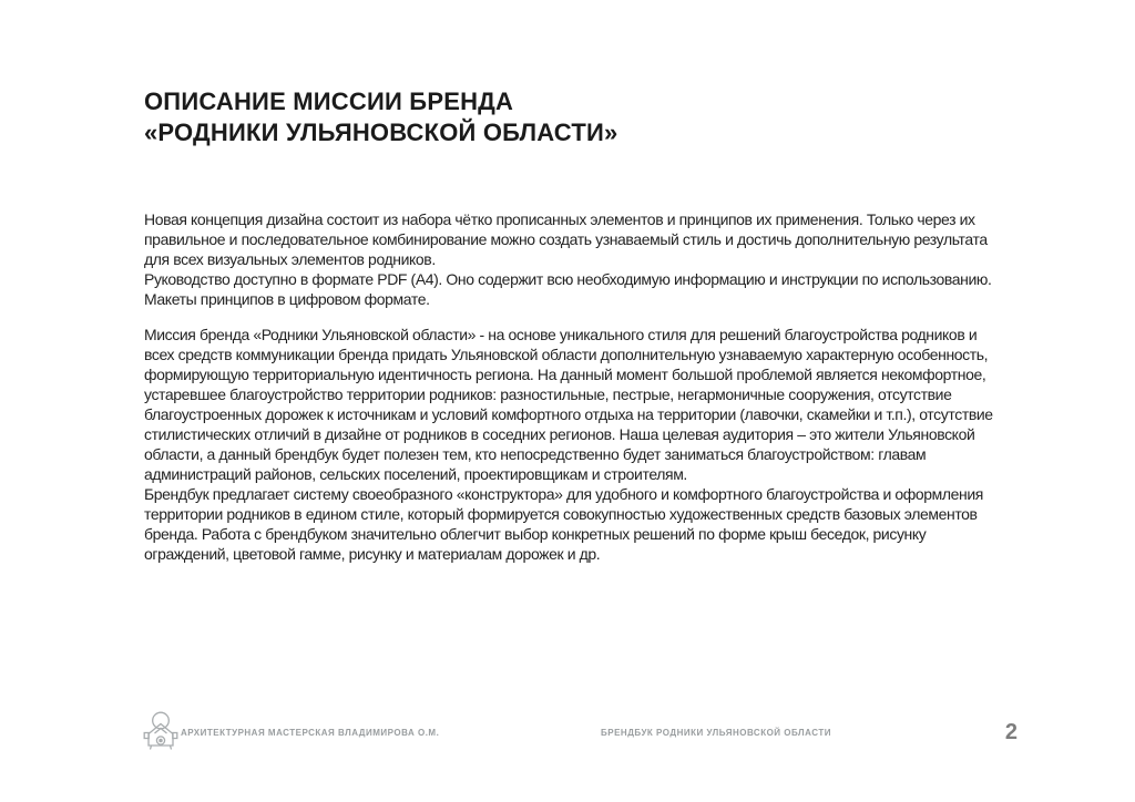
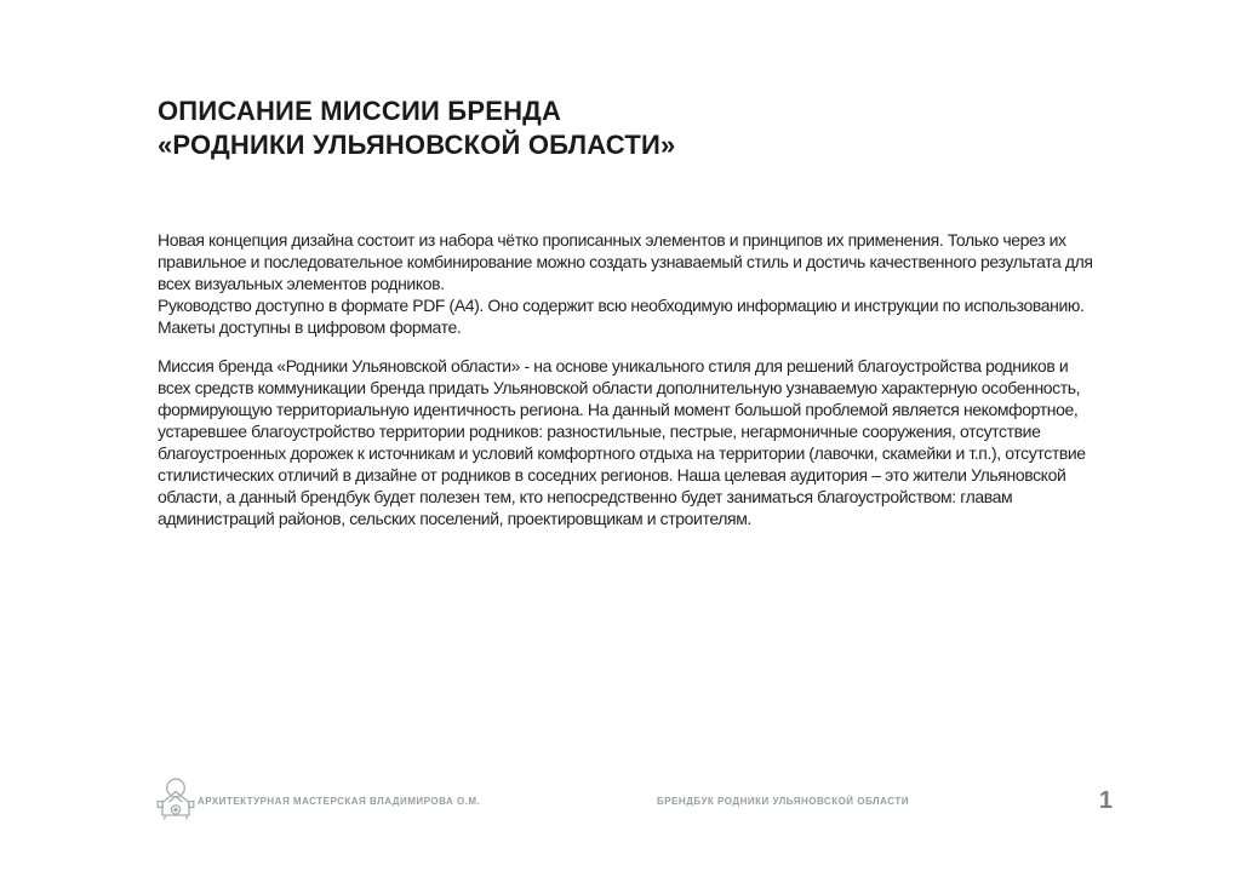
  ОПИСАНИЕ МИССИИ БРЕНДА
  «РОДНИКИ УЛЬЯНОВСКОЙ ОБЛАСТИ»
- Новая концепция дизайна состоит из набора чётко прописанных элементов и принципов их применения. Только через их правильное и последовательное комбинирование можно создать узнаваемый стиль и достичь дополнительную результата для всех визуальных элементов родников.
+ Новая концепция дизайна состоит из набора чётко прописанных элементов и принципов их применения. Только через их правильное и последовательное комбинирование можно создать узнаваемый стиль и достичь качественного результата для всех визуальных элементов родников.
  Руководство доступно в формате PDF (А4). Оно содержит всю необходимую информацию и инструкции по использованию.
- Макеты принципов в цифровом формате.
+ Макеты доступны в цифровом формате.
  Миссия бренда «Родники Ульяновской области» - на основе уникального стиля для решений благоустройства родников и всех средств коммуникации бренда придать Ульяновской области дополнительную узнаваемую характерную особенность, формирующую территориальную идентичность региона. На данный момент большой проблемой является некомфортное, устаревшее благоустройство территории родников: разностильные, пестрые, негармоничные сооружения, отсутствие благоустроенных дорожек к источникам и условий комфортного отдыха на территории (лавочки, скамейки и т.п.), отсутствие стилистических отличий в дизайне от родников в соседних регионов. Наша целевая аудитория – это жители Ульяновской области, а данный брендбук будет полезен тем, кто непосредственно будет заниматься благоустройством: главам администраций районов, сельских поселений, проектировщикам и строителям.
- Брендбук предлагает систему своеобразного «конструктора» для удобного и комфортного благоустройства и оформления территории родников в едином стиле, который формируется совокупностью художественных средств базовых элементов бренда. Работа с брендбуком значительно облегчит выбор конкретных решений по форме крыш беседок, рисунку ограждений, цветовой гамме, рисунку и материалам дорожек и др.
  АРХИТЕКТУРНАЯ МАСТЕРСКАЯ ВЛАДИМИРОВА О.М.
  БРЕНДБУК РОДНИКИ УЛЬЯНОВСКОЙ ОБЛАСТИ
- 2
+ 1
